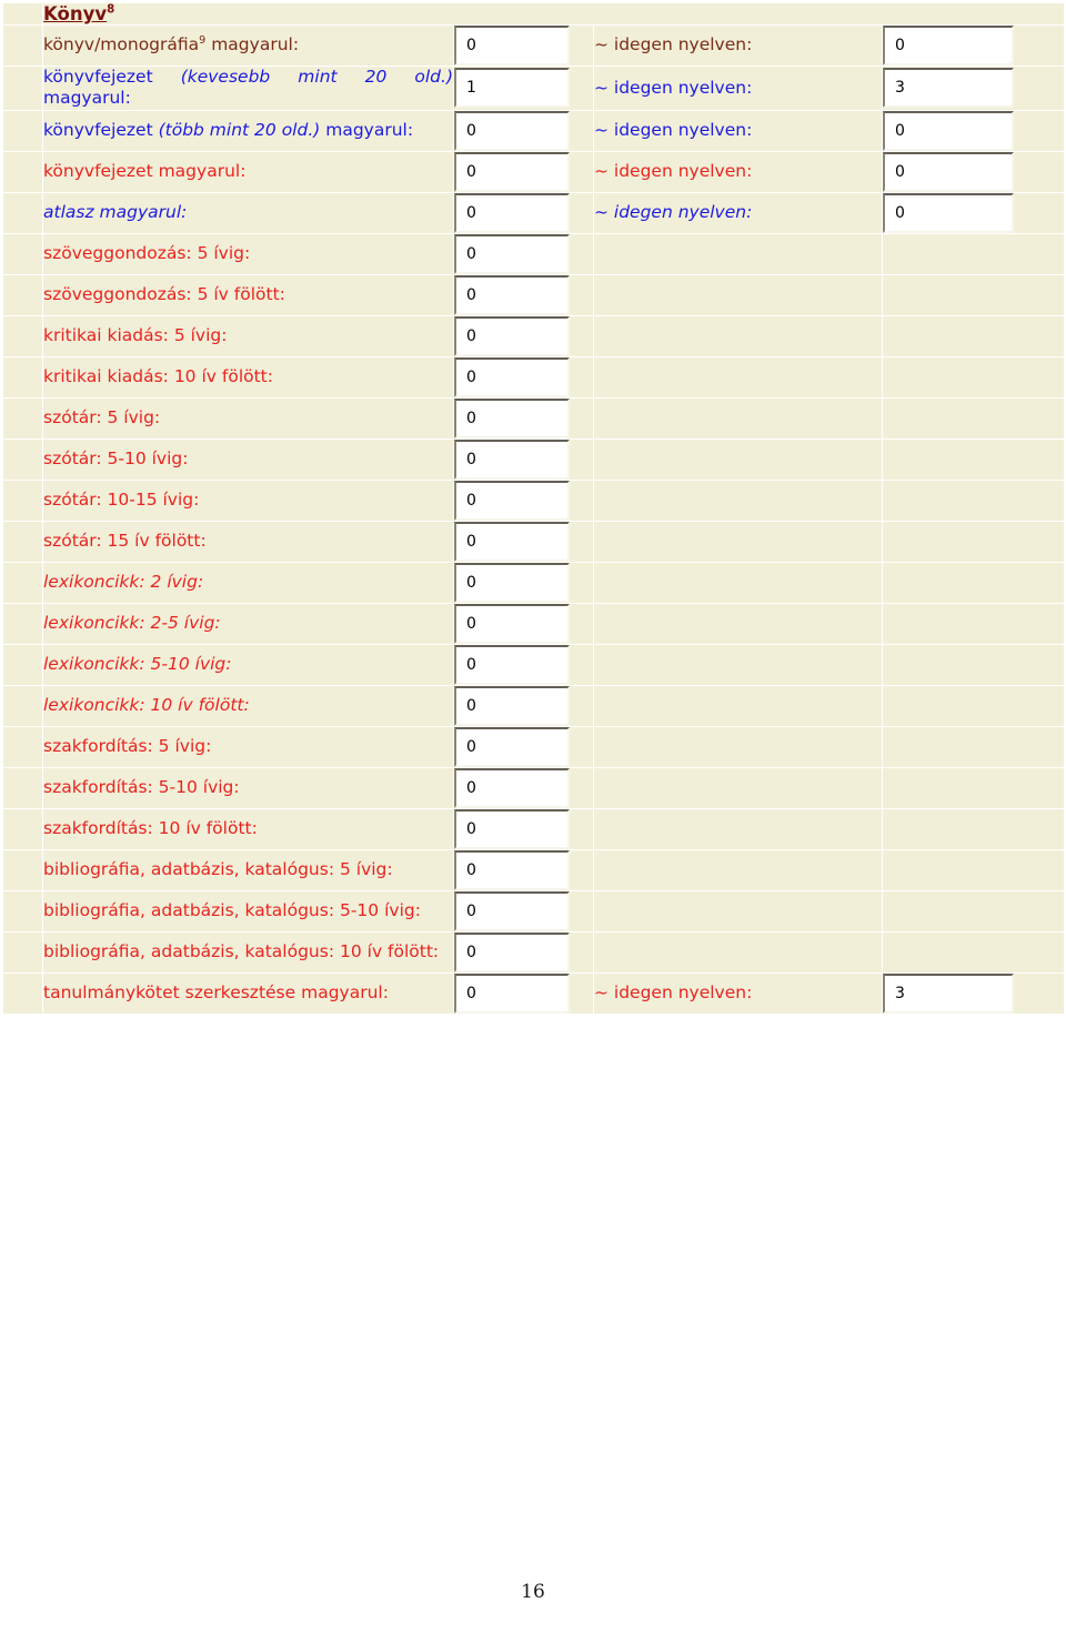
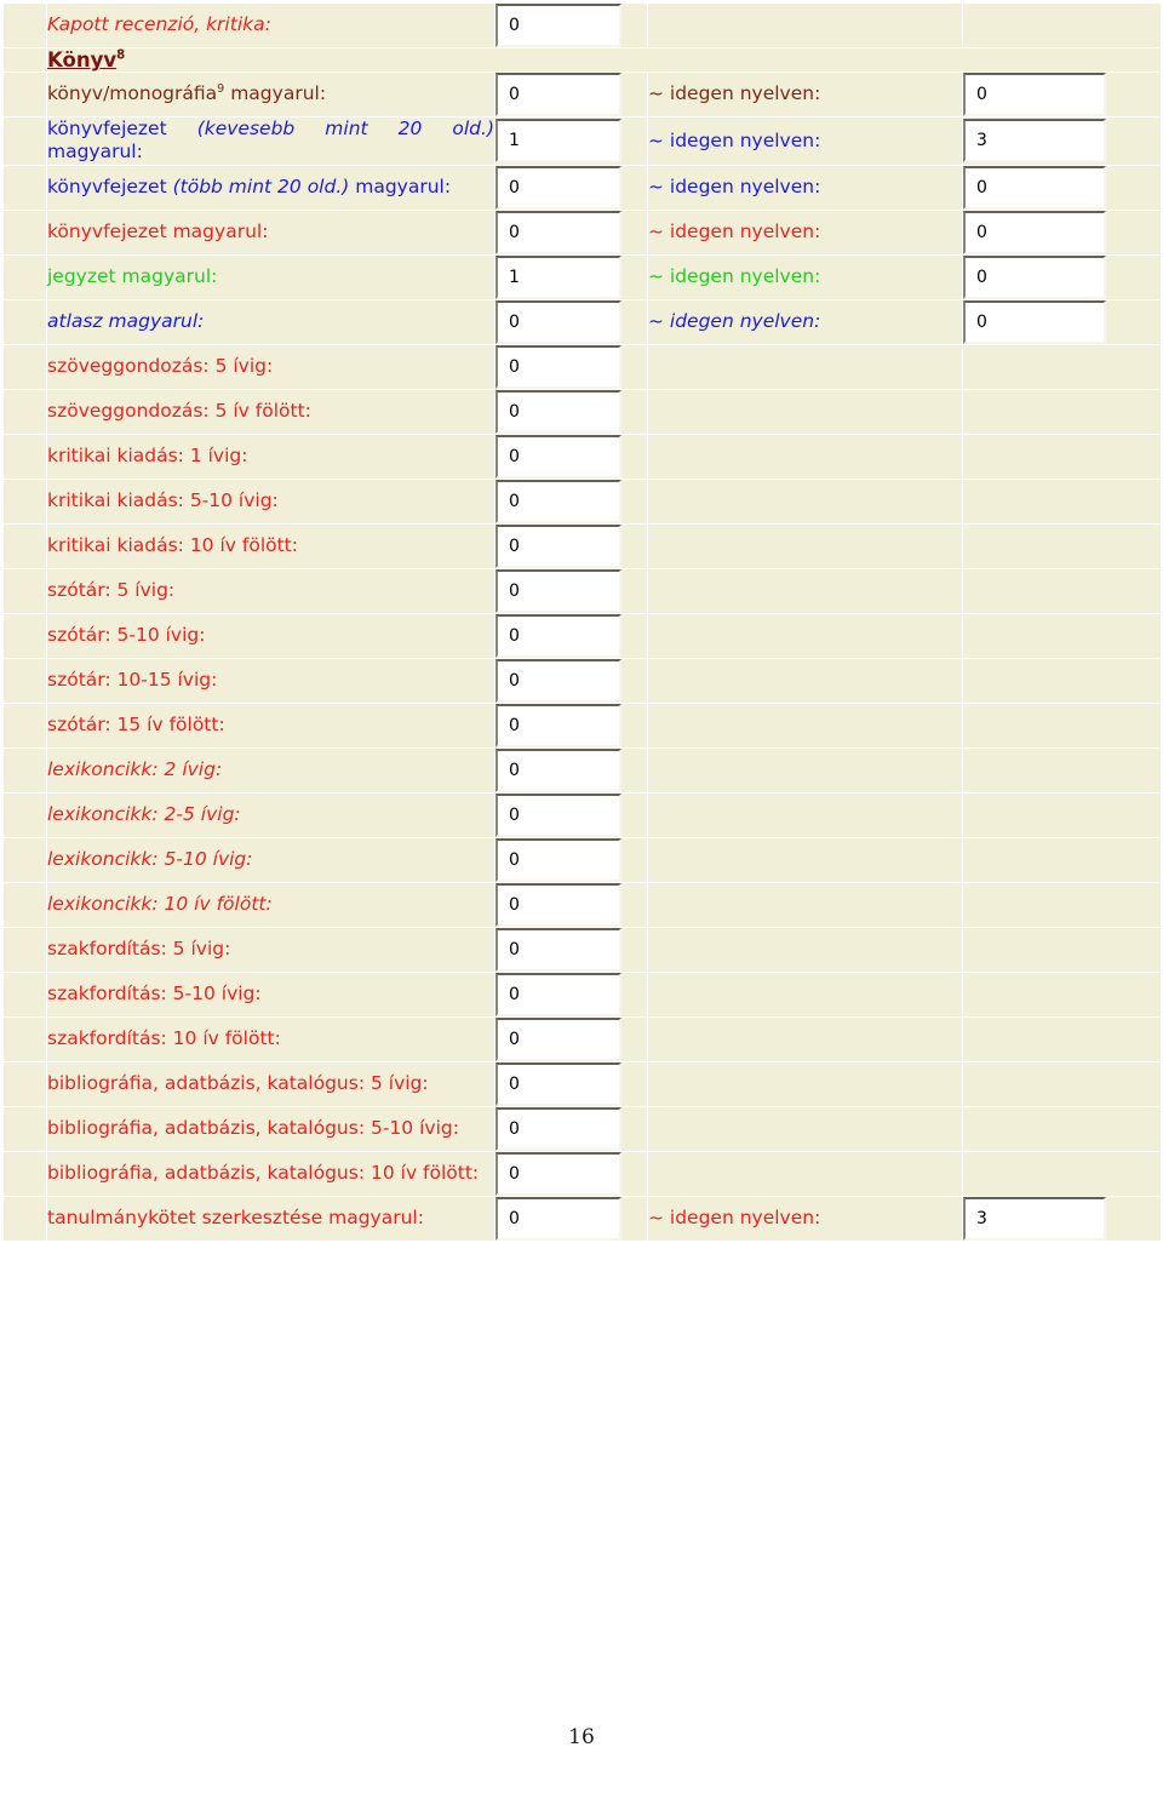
+ 	Kapott recenzió, kritika:	0
  	Könyv8
  	könyv/monográfia9 magyarul:	0	~ idegen nyelven:	0
  	könyvfejezet (kevesebb mint 20 old.) magyarul:	1	~ idegen nyelven:	3
  	könyvfejezet (több mint 20 old.) magyarul:	0	~ idegen nyelven:	0
  	könyvfejezet magyarul:	0	~ idegen nyelven:	0
+ 	jegyzet magyarul:	1	~ idegen nyelven:	0
  	atlasz magyarul:	0	~ idegen nyelven:	0
  	szöveggondozás: 5 ívig:	0
  	szöveggondozás: 5 ív fölött:	0
- 	kritikai kiadás: 5 ívig:	0
+ 	kritikai kiadás: 1 ívig:	0
+ 	kritikai kiadás: 5-10 ívig:	0
  	kritikai kiadás: 10 ív fölött:	0
  	szótár: 5 ívig:	0
  	szótár: 5-10 ívig:	0
  	szótár: 10-15 ívig:	0
  	szótár: 15 ív fölött:	0
  	lexikoncikk: 2 ívig:	0
  	lexikoncikk: 2-5 ívig:	0
  	lexikoncikk: 5-10 ívig:	0
  	lexikoncikk: 10 ív fölött:	0
  	szakfordítás: 5 ívig:	0
  	szakfordítás: 5-10 ívig:	0
  	szakfordítás: 10 ív fölött:	0
  	bibliográfia, adatbázis, katalógus: 5 ívig:	0
  	bibliográfia, adatbázis, katalógus: 5-10 ívig:	0
  	bibliográfia, adatbázis, katalógus: 10 ív fölött:	0
  	tanulmánykötet szerkesztése magyarul:	0	~ idegen nyelven:	3
  16
